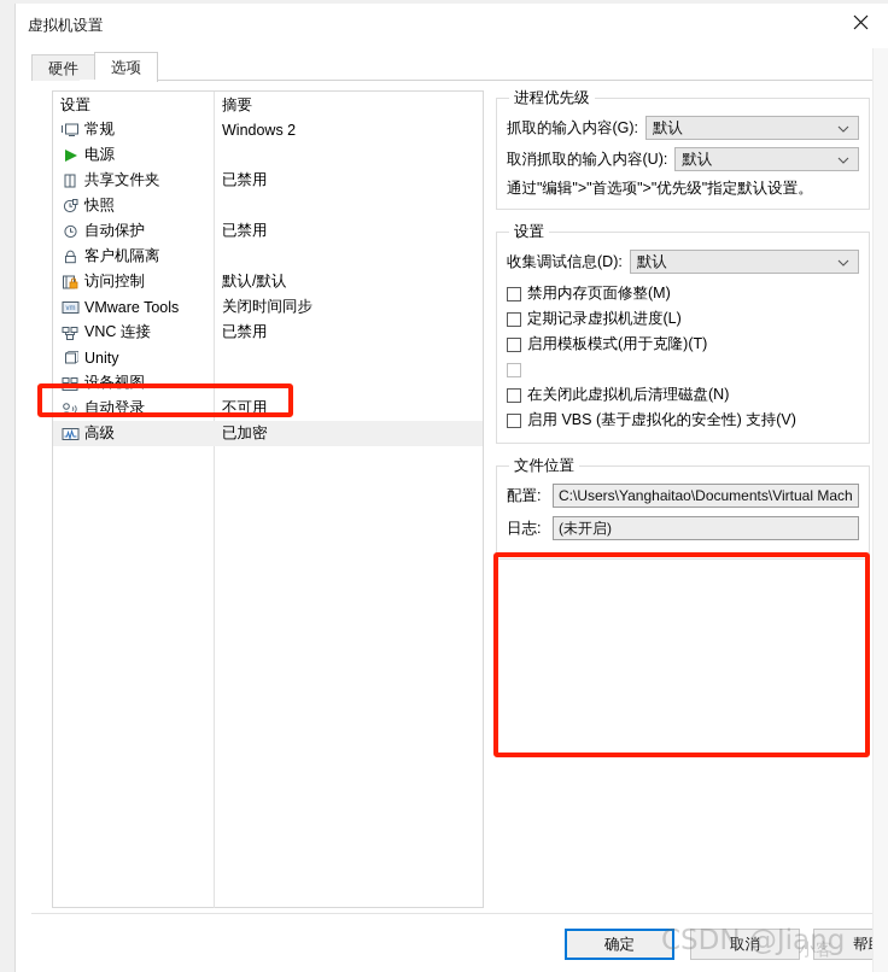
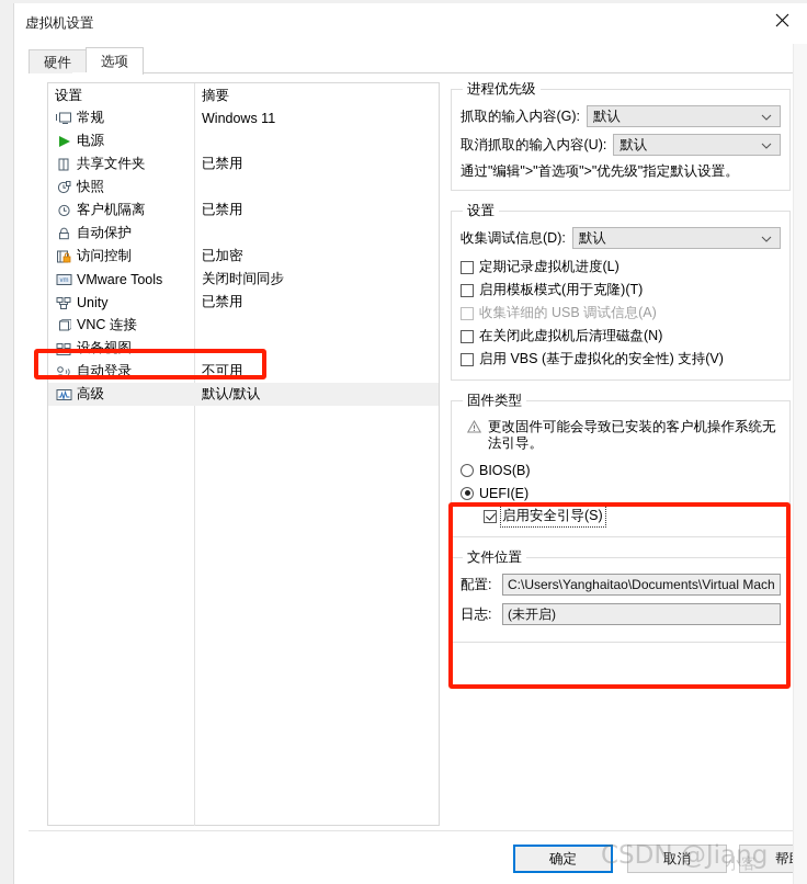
  虚拟机设置
  硬件
  选项
  设置
  摘要
  常规
- Windows 2
+ Windows 11
  电源
  共享文件夹
  已禁用
  快照
- 自动保护
+ 客户机隔离
  已禁用
- 客户机隔离
+ 自动保护
  访问控制
- 默认/默认
+ 已加密
  VMware Tools
  关闭时间同步
- VNC 连接
+ Unity
  已禁用
- Unity
+ VNC 连接
  设备视图
  自动登录
  不可用
  高级
- 已加密
+ 默认/默认
  进程优先级
  抓取的输入内容(G):
  默认
  取消抓取的输入内容(U):
  默认
  通过"编辑">"首选项">"优先级"指定默认设置。
  设置
  收集调试信息(D):
  默认
- 禁用内存页面修整(M)
  定期记录虚拟机进度(L)
  启用模板模式(用于克隆)(T)
+ 收集详细的 USB 调试信息(A)
  在关闭此虚拟机后清理磁盘(N)
  启用 VBS (基于虚拟化的安全性) 支持(V)
+ 固件类型
+ 更改固件可能会导致已安装的客户机操作系统无法引导。
+ BIOS(B)
+ UEFI(E)
+ 启用安全引导(S)
  文件位置
  配置:
  C:\Users\Yanghaitao\Documents\Virtual Mach
  日志:
  (未开启)
  确定
  取消
  CSDN @Jiang
  小客
